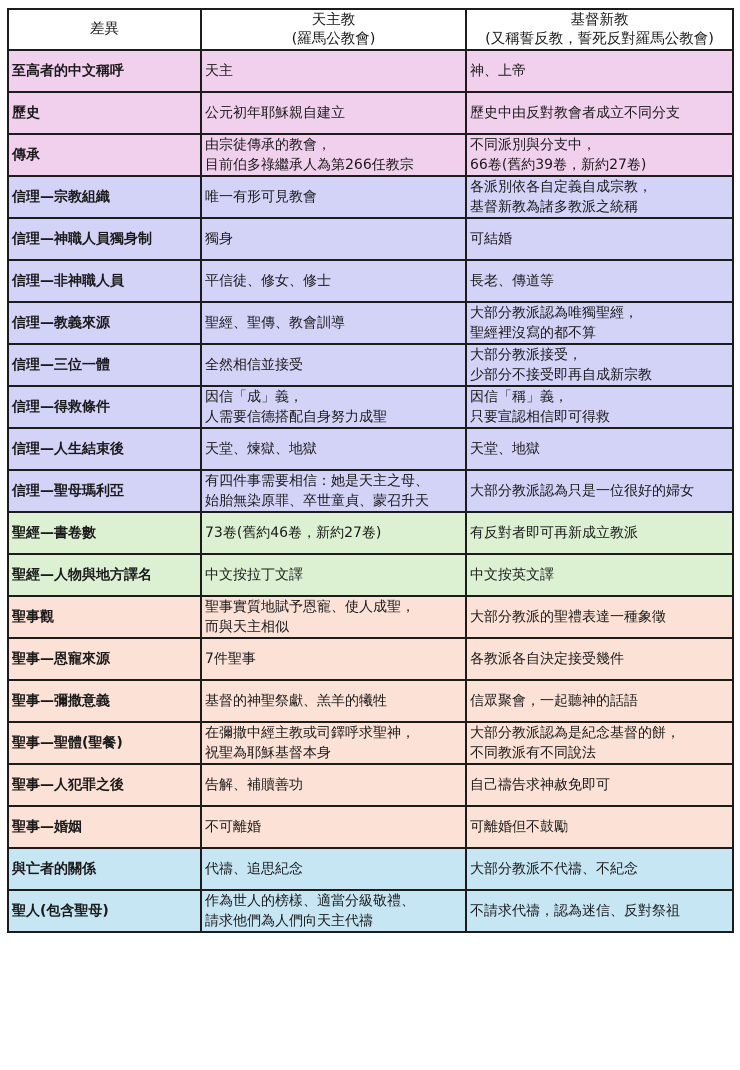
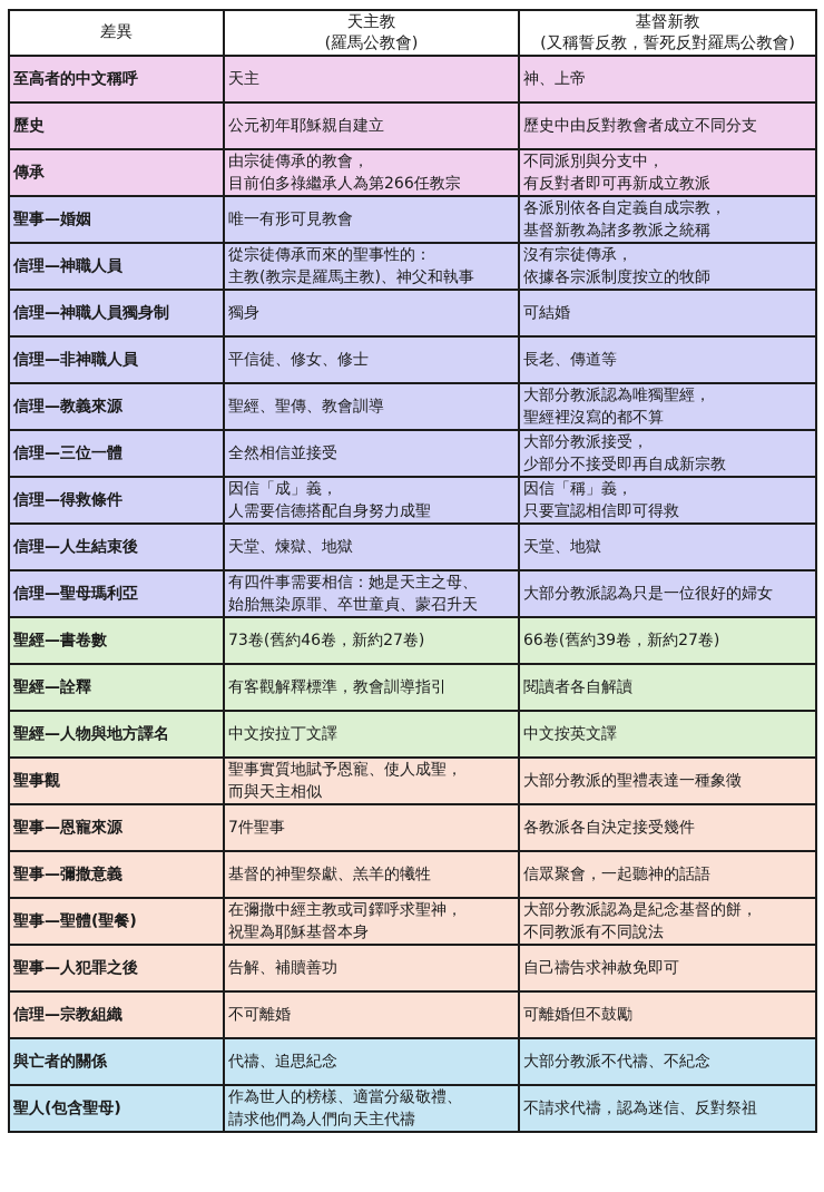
  差異	天主教 (羅馬公教會)	基督新教 (又稱誓反教，誓死反對羅馬公教會)
  至高者的中文稱呼	天主	神、上帝
  歷史	公元初年耶穌親自建立	歷史中由反對教會者成立不同分支
- 傳承	由宗徒傳承的教會，目前伯多祿繼承人為第266任教宗	不同派別與分支中，66卷(舊約39卷，新約27卷)
+ 傳承	由宗徒傳承的教會，目前伯多祿繼承人為第266任教宗	不同派別與分支中，有反對者即可再新成立教派
- 信理—宗教組織	唯一有形可見教會	各派別依各自定義自成宗教，基督新教為諸多教派之統稱
+ 聖事—婚姻	唯一有形可見教會	各派別依各自定義自成宗教，基督新教為諸多教派之統稱
+ 信理—神職人員	從宗徒傳承而來的聖事性的：主教(教宗是羅馬主教)、神父和執事	沒有宗徒傳承，依據各宗派制度按立的牧師
  信理—神職人員獨身制	獨身	可結婚
  信理—非神職人員	平信徒、修女、修士	長老、傳道等
  信理—教義來源	聖經、聖傳、教會訓導	大部分教派認為唯獨聖經，聖經裡沒寫的都不算
  信理—三位一體	全然相信並接受	大部分教派接受，少部分不接受即再自成新宗教
  信理—得救條件	因信「成」義，人需要信德搭配自身努力成聖	因信「稱」義，只要宣認相信即可得救
  信理—人生結束後	天堂、煉獄、地獄	天堂、地獄
  信理—聖母瑪利亞	有四件事需要相信：她是天主之母、始胎無染原罪、卒世童貞、蒙召升天	大部分教派認為只是一位很好的婦女
- 聖經—書卷數	73卷(舊約46卷，新約27卷)	有反對者即可再新成立教派
+ 聖經—書卷數	73卷(舊約46卷，新約27卷)	66卷(舊約39卷，新約27卷)
+ 聖經—詮釋	有客觀解釋標準，教會訓導指引	閱讀者各自解讀
  聖經—人物與地方譯名	中文按拉丁文譯	中文按英文譯
  聖事觀	聖事實質地賦予恩寵、使人成聖，而與天主相似	大部分教派的聖禮表達一種象徵
  聖事—恩寵來源	7件聖事	各教派各自決定接受幾件
  聖事—彌撒意義	基督的神聖祭獻、羔羊的犧牲	信眾聚會，一起聽神的話語
  聖事—聖體(聖餐)	在彌撒中經主教或司鐸呼求聖神，祝聖為耶穌基督本身	大部分教派認為是紀念基督的餅，不同教派有不同說法
  聖事—人犯罪之後	告解、補贖善功	自己禱告求神赦免即可
- 聖事—婚姻	不可離婚	可離婚但不鼓勵
+ 信理—宗教組織	不可離婚	可離婚但不鼓勵
  與亡者的關係	代禱、追思紀念	大部分教派不代禱、不紀念
  聖人(包含聖母)	作為世人的榜樣、適當分級敬禮、請求他們為人們向天主代禱	不請求代禱，認為迷信、反對祭祖
